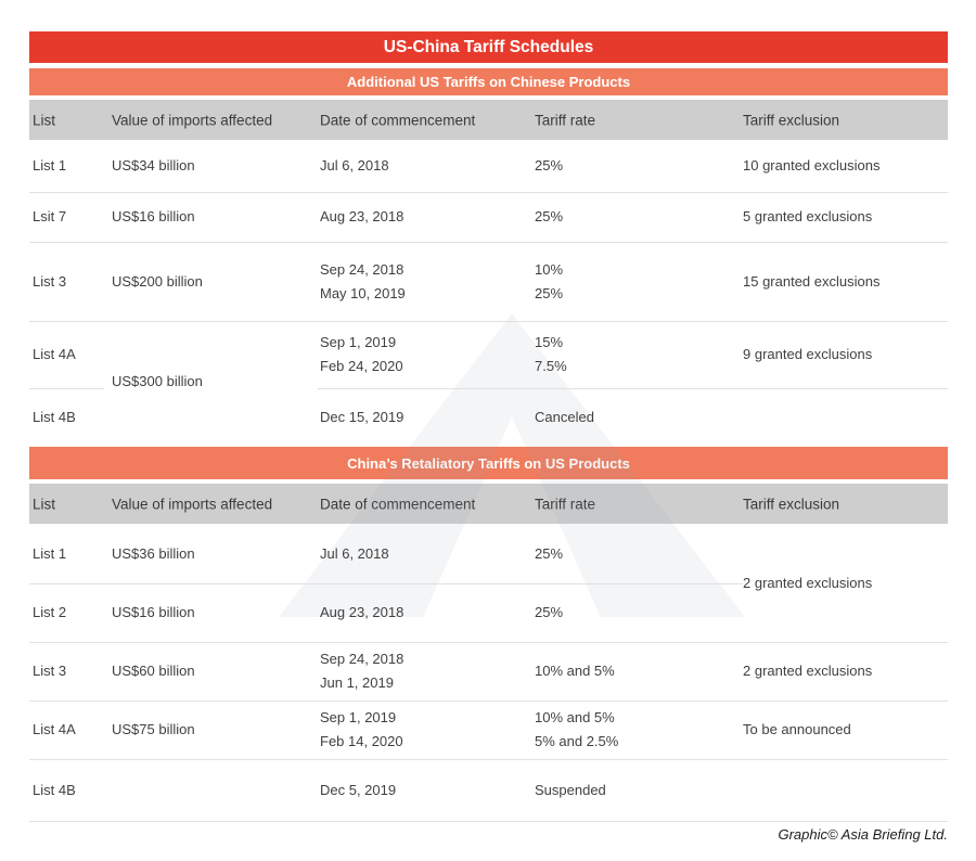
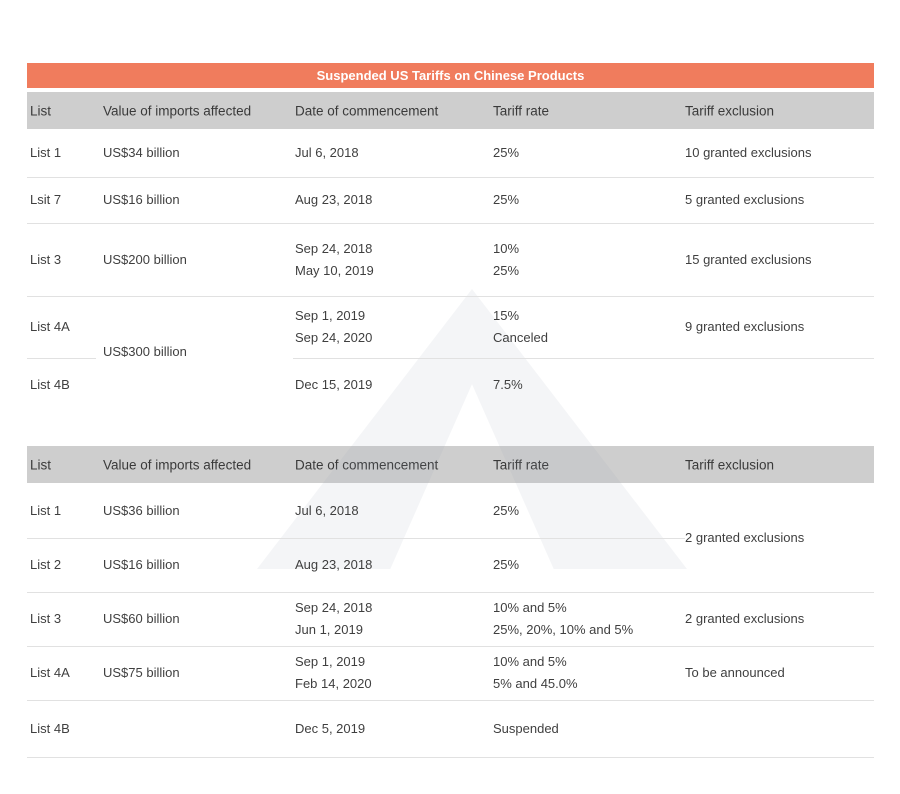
- US-China Tariff Schedules
- Additional US Tariffs on Chinese Products
+ Suspended US Tariffs on Chinese Products
  List
  Value of imports affected
  Date of commencement
  Tariff rate
  Tariff exclusion
- China’s Retaliatory Tariffs on US Products
  List
  Value of imports affected
  Date of commencement
  Tariff rate
  Tariff exclusion
  List 1
  US$34 billion
  Jul 6, 2018
  25%
  10 granted exclusions
  Lsit 7
  US$16 billion
  Aug 23, 2018
  25%
  5 granted exclusions
  List 3
  US$200 billion
  Sep 24, 2018
  May 10, 2019
  10%
  25%
  15 granted exclusions
  List 4A
  Sep 1, 2019
- Feb 24, 2020
+ Sep 24, 2020
  15%
- 7.5%
+ Canceled
  9 granted exclusions
  US$300 billion
  List 4B
  Dec 15, 2019
- Canceled
+ 7.5%
  List 1
  US$36 billion
  Jul 6, 2018
  25%
  2 granted exclusions
  List 2
  US$16 billion
  Aug 23, 2018
  25%
  List 3
  US$60 billion
  Sep 24, 2018
  Jun 1, 2019
  10% and 5%
+ 25%, 20%, 10% and 5%
  2 granted exclusions
  List 4A
  US$75 billion
  Sep 1, 2019
  Feb 14, 2020
  10% and 5%
- 5% and 2.5%
+ 5% and 45.0%
  To be announced
  List 4B
  Dec 5, 2019
  Suspended
- Graphic© Asia Briefing Ltd.
